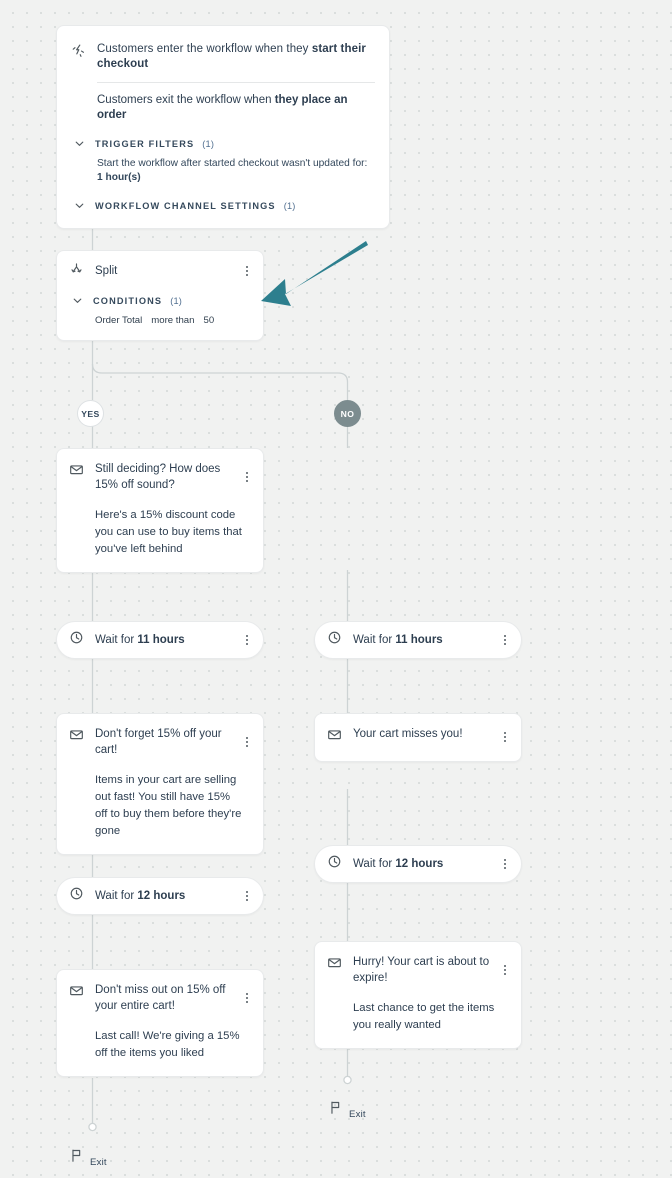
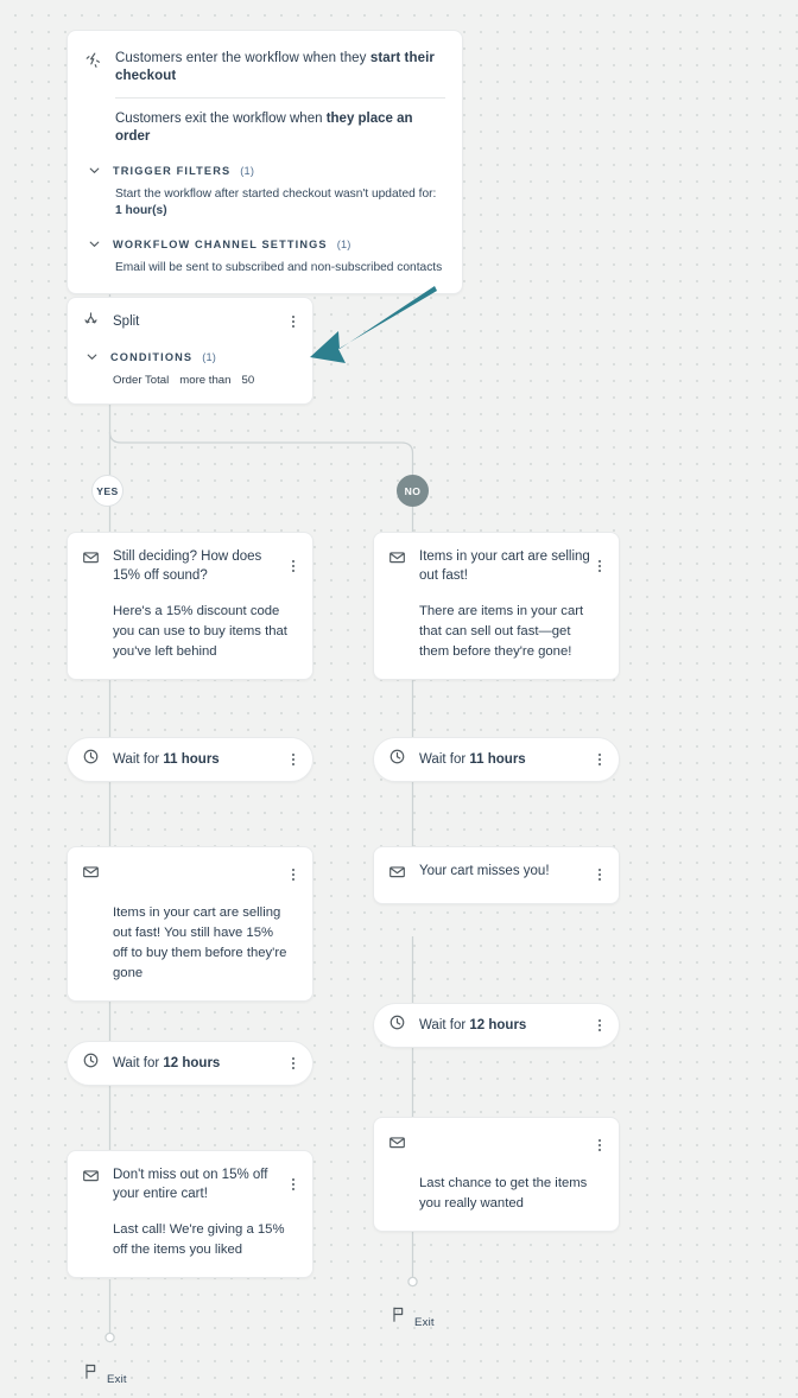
  Customers enter the workflow when they start their checkout
  Customers exit the workflow when they place an order
  TRIGGER FILTERS
  (1)
  Start the workflow after started checkout wasn't updated for: 1 hour(s)
  WORKFLOW CHANNEL SETTINGS
  (1)
+ Email will be sent to subscribed and non-subscribed contacts
  Split
  CONDITIONS
  (1)
  Order Total
  more than
  50
  YES
  NO
  Still deciding? How does 15% off sound?
  Here's a 15% discount code you can use to buy items that you've left behind
  Wait for 11 hours
- Don't forget 15% off your cart!
  Items in your cart are selling out fast! You still have 15% off to buy them before they're gone
  Wait for 12 hours
  Don't miss out on 15% off your entire cart!
  Last call! We're giving a 15% off the items you liked
+ Items in your cart are selling out fast!
+ There are items in your cart that can sell out fast—get them before they're gone!
  Wait for 11 hours
  Your cart misses you!
  Wait for 12 hours
- Hurry! Your cart is about to expire!
  Last chance to get the items you really wanted
  Exit
  Exit
